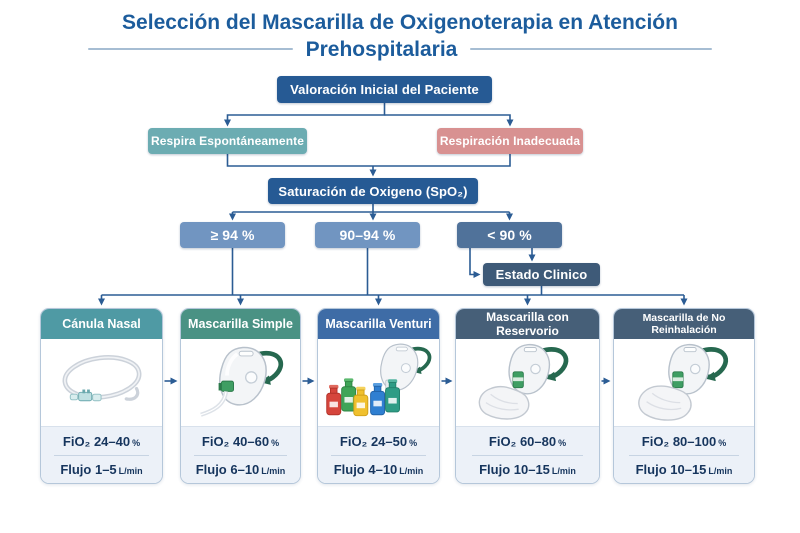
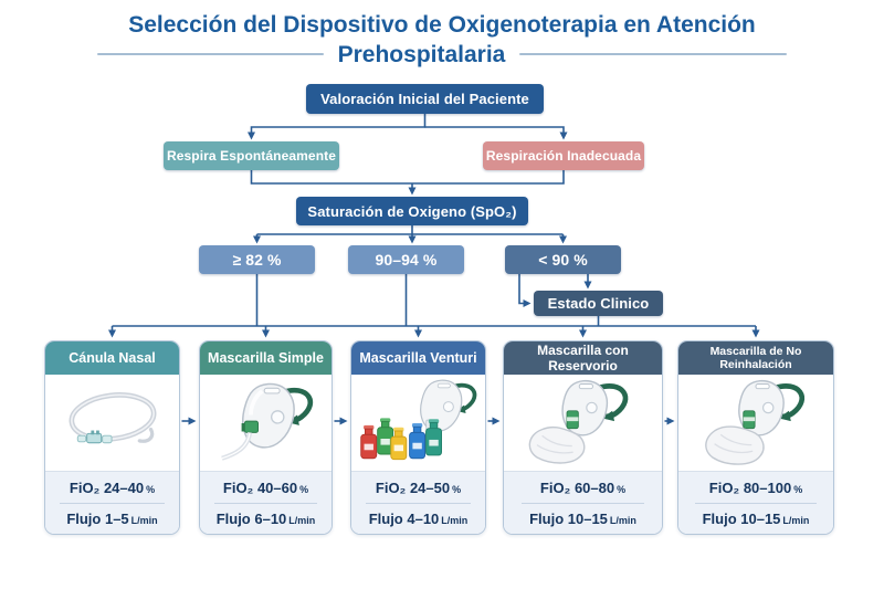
- Selección del Mascarilla de Oxigenoterapia en Atención
+ Selección del Dispositivo de Oxigenoterapia en Atención
  Prehospitalaria
  Valoración Inicial del Paciente
  Respira Espontáneamente
  Respiración Inadecuada
  Saturación de Oxigeno (SpO₂)
- ≥ 94 %
+ ≥ 82 %
  90–94 %
  < 90 %
  Estado Clinico
  Cánula Nasal
  FiO₂ 24–40
  %
  Flujo 1–5
  L/min
  Mascarilla Simple
  FiO₂ 40–60
  %
  Flujo 6–10
  L/min
  Mascarilla Venturi
  FiO₂ 24–50
  %
  Flujo 4–10
  L/min
  Mascarilla con Reservorio
  FiO₂ 60–80
  %
  Flujo 10–15
  L/min
  Mascarilla de No Reinhalación
  FiO₂ 80–100
  %
  Flujo 10–15
  L/min
